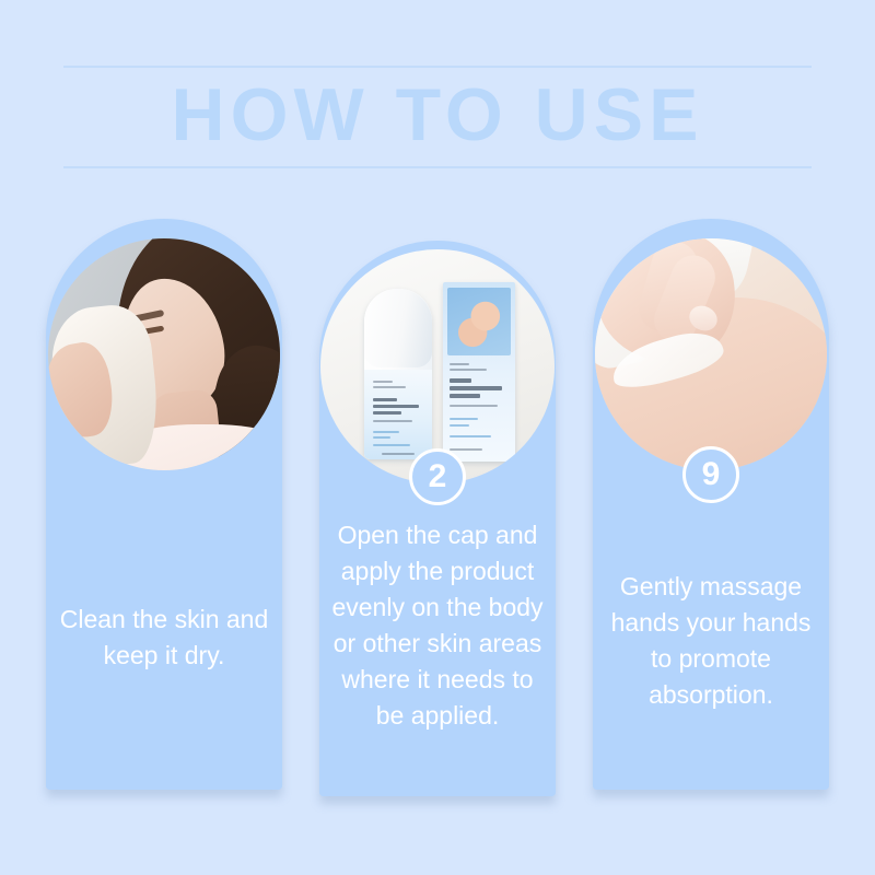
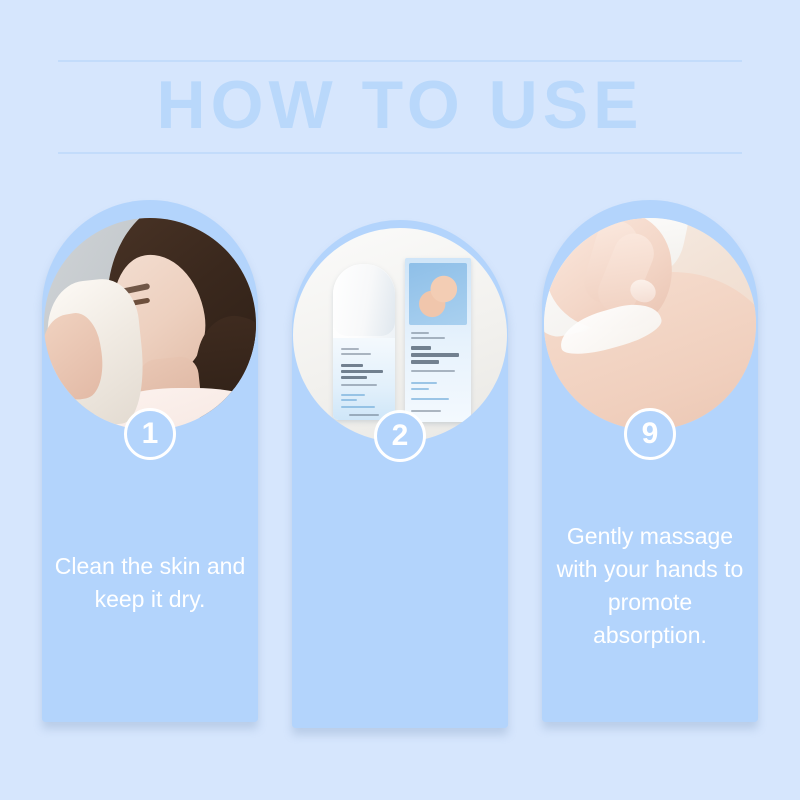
  HOW TO USE
+ 1
  Clean the skin and keep it dry.
  2
- Open the cap and apply the product evenly on the body or other skin areas where it needs to be applied.
  9
- Gently massage hands your hands to promote absorption.
+ Gently massage with your hands to promote absorption.
